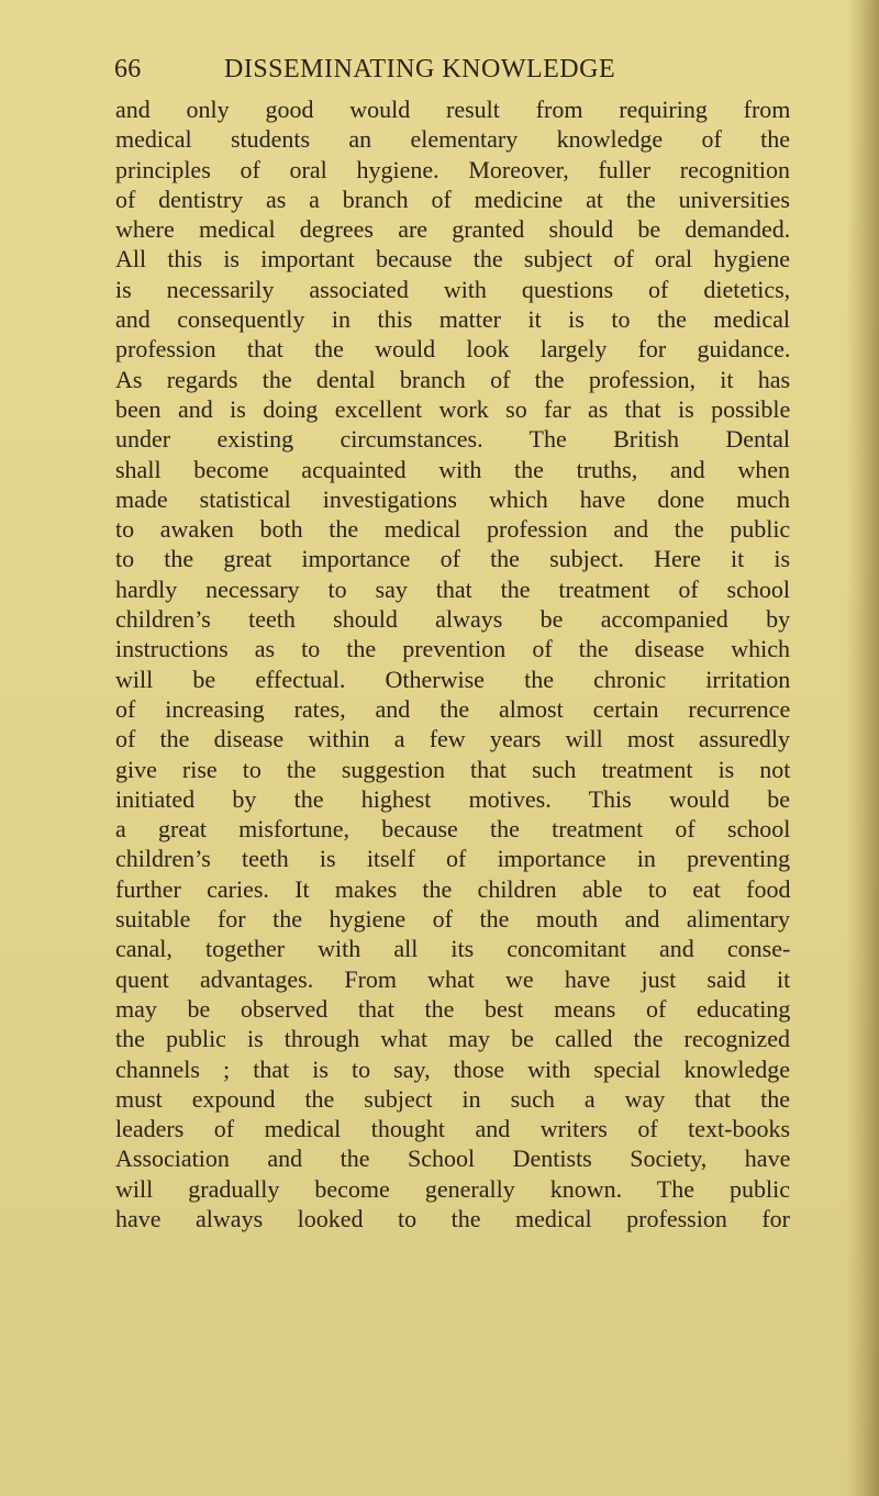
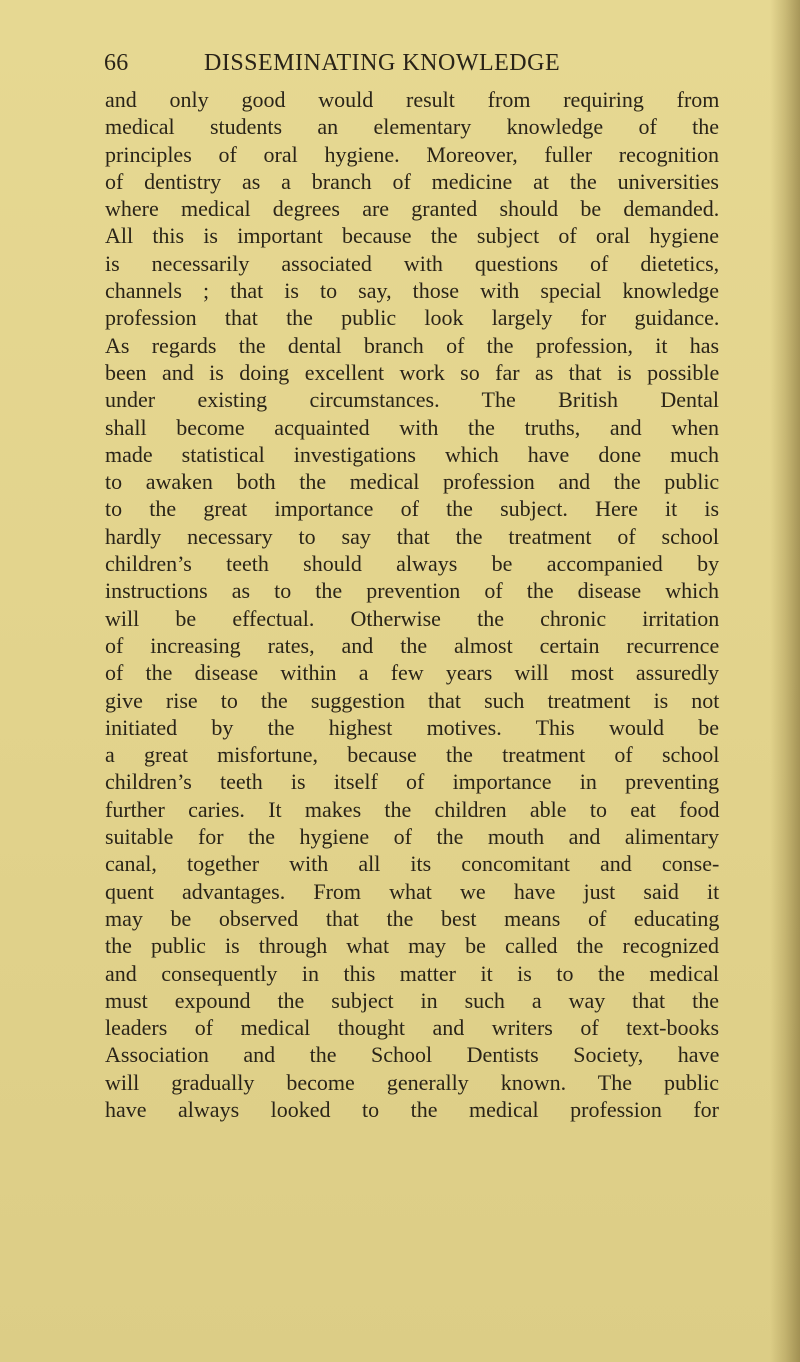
  66
  DISSEMINATING KNOWLEDGE
  and only good would result from requiring from
  medical students an elementary knowledge of the
  principles of oral hygiene. Moreover, fuller recognition
  of dentistry as a branch of medicine at the universities
  where medical degrees are granted should be demanded.
  All this is important because the subject of oral hygiene
  is necessarily associated with questions of dietetics,
- and consequently in this matter it is to the medical
+ channels ; that is to say, those with special knowledge
- profession that the would look largely for guidance.
+ profession that the public look largely for guidance.
  As regards the dental branch of the profession, it has
  been and is doing excellent work so far as that is possible
  under existing circumstances. The British Dental
  shall become acquainted with the truths, and when
  made statistical investigations which have done much
  to awaken both the medical profession and the public
  to the great importance of the subject. Here it is
  hardly necessary to say that the treatment of school
  children’s teeth should always be accompanied by
  instructions as to the prevention of the disease which
  will be effectual. Otherwise the chronic irritation
  of increasing rates, and the almost certain recurrence
  of the disease within a few years will most assuredly
  give rise to the suggestion that such treatment is not
  initiated by the highest motives. This would be
  a great misfortune, because the treatment of school
  children’s teeth is itself of importance in preventing
  further caries. It makes the children able to eat food
  suitable for the hygiene of the mouth and alimentary
  canal, together with all its concomitant and conse-
  quent advantages. From what we have just said it
  may be observed that the best means of educating
  the public is through what may be called the recognized
- channels ; that is to say, those with special knowledge
+ and consequently in this matter it is to the medical
  must expound the subject in such a way that the
  leaders of medical thought and writers of text-books
  Association and the School Dentists Society, have
  will gradually become generally known. The public
  have always looked to the medical profession for
